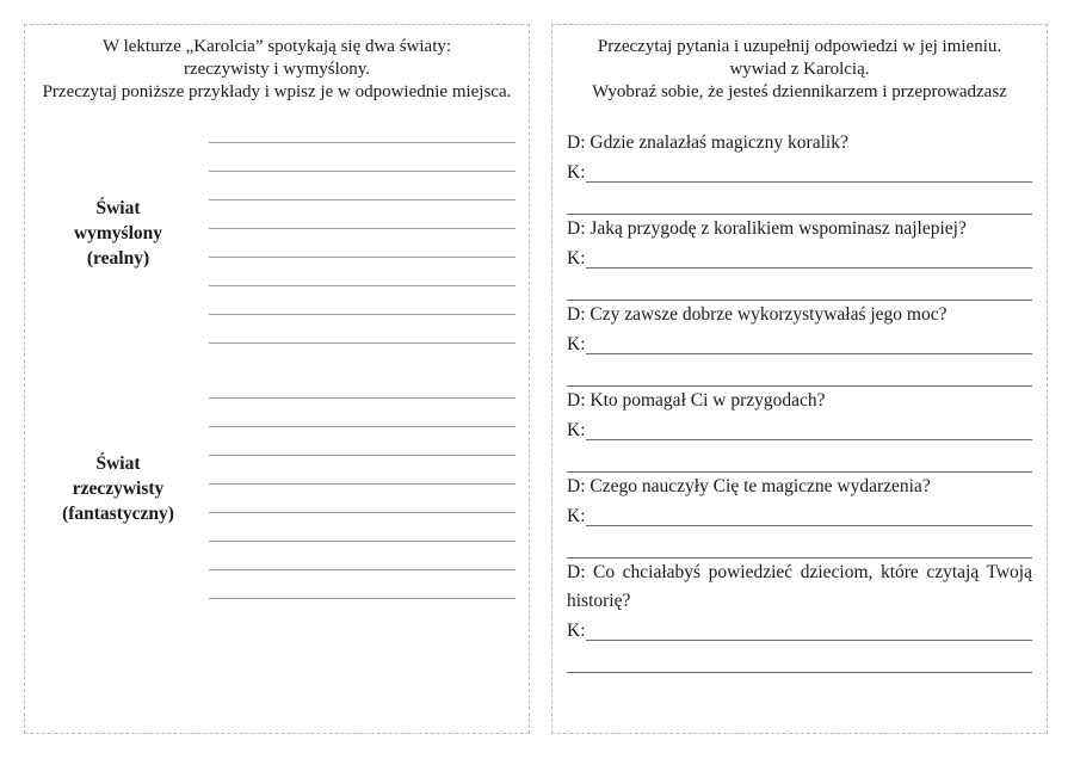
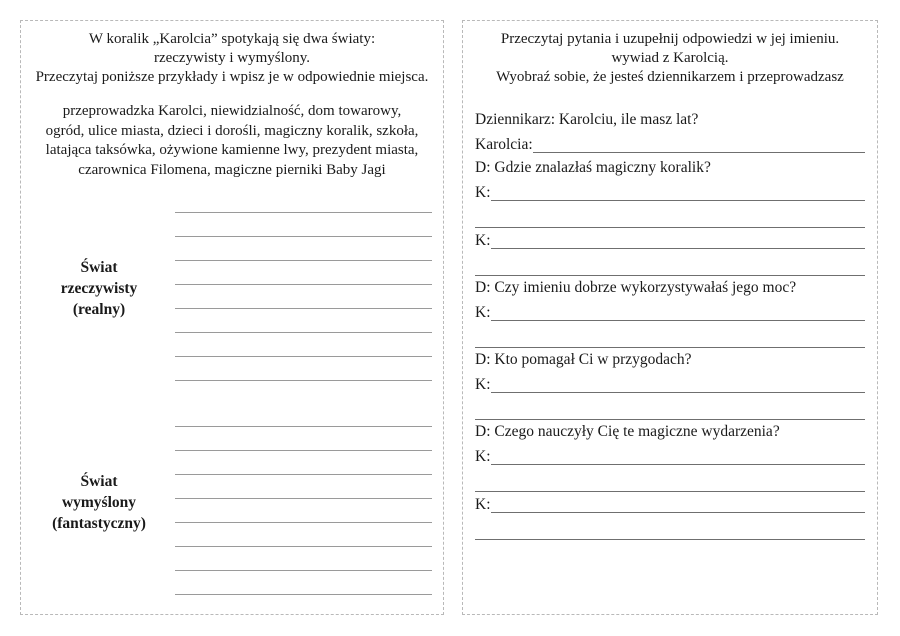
- W lekturze „Karolcia” spotykają się dwa światy:
+ W koralik „Karolcia” spotykają się dwa światy:
  rzeczywisty i wymyślony.
  Przeczytaj poniższe przykłady i wpisz je w odpowiednie miejsca.
+ przeprowadzka Karolci, niewidzialność, dom towarowy,
+ ogród, ulice miasta, dzieci i dorośli, magiczny koralik, szkoła,
+ latająca taksówka, ożywione kamienne lwy, prezydent miasta,
+ czarownica Filomena, magiczne pierniki Baby Jagi
  Świat
- wymyślony
+ rzeczywisty
  (realny)
  Świat
- rzeczywisty
+ wymyślony
  (fantastyczny)
  Przeczytaj pytania i uzupełnij odpowiedzi w jej imieniu.
  wywiad z Karolcią.
  Wyobraź sobie, że jesteś dziennikarzem i przeprowadzasz
+ Dziennikarz: Karolciu, ile masz lat?
+ Karolcia:
  D: Gdzie znalazłaś magiczny koralik?
  K:
- D: Jaką przygodę z koralikiem wspominasz najlepiej?
  K:
- D: Czy zawsze dobrze wykorzystywałaś jego moc?
+ D: Czy imieniu dobrze wykorzystywałaś jego moc?
  K:
  D: Kto pomagał Ci w przygodach?
  K:
  D: Czego nauczyły Cię te magiczne wydarzenia?
  K:
- D: Co chciałabyś powiedzieć dzieciom, które czytają Twoją historię?
  K:
